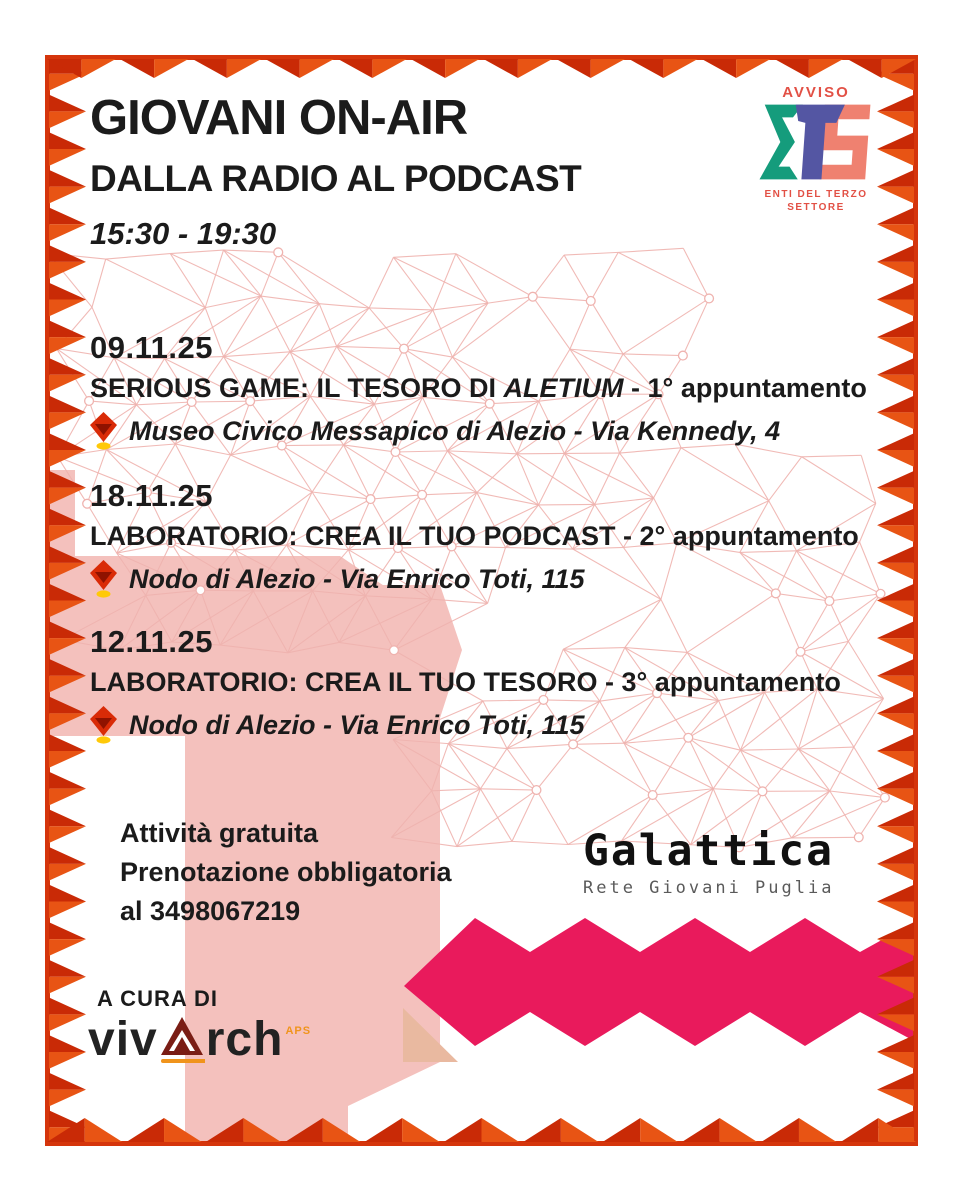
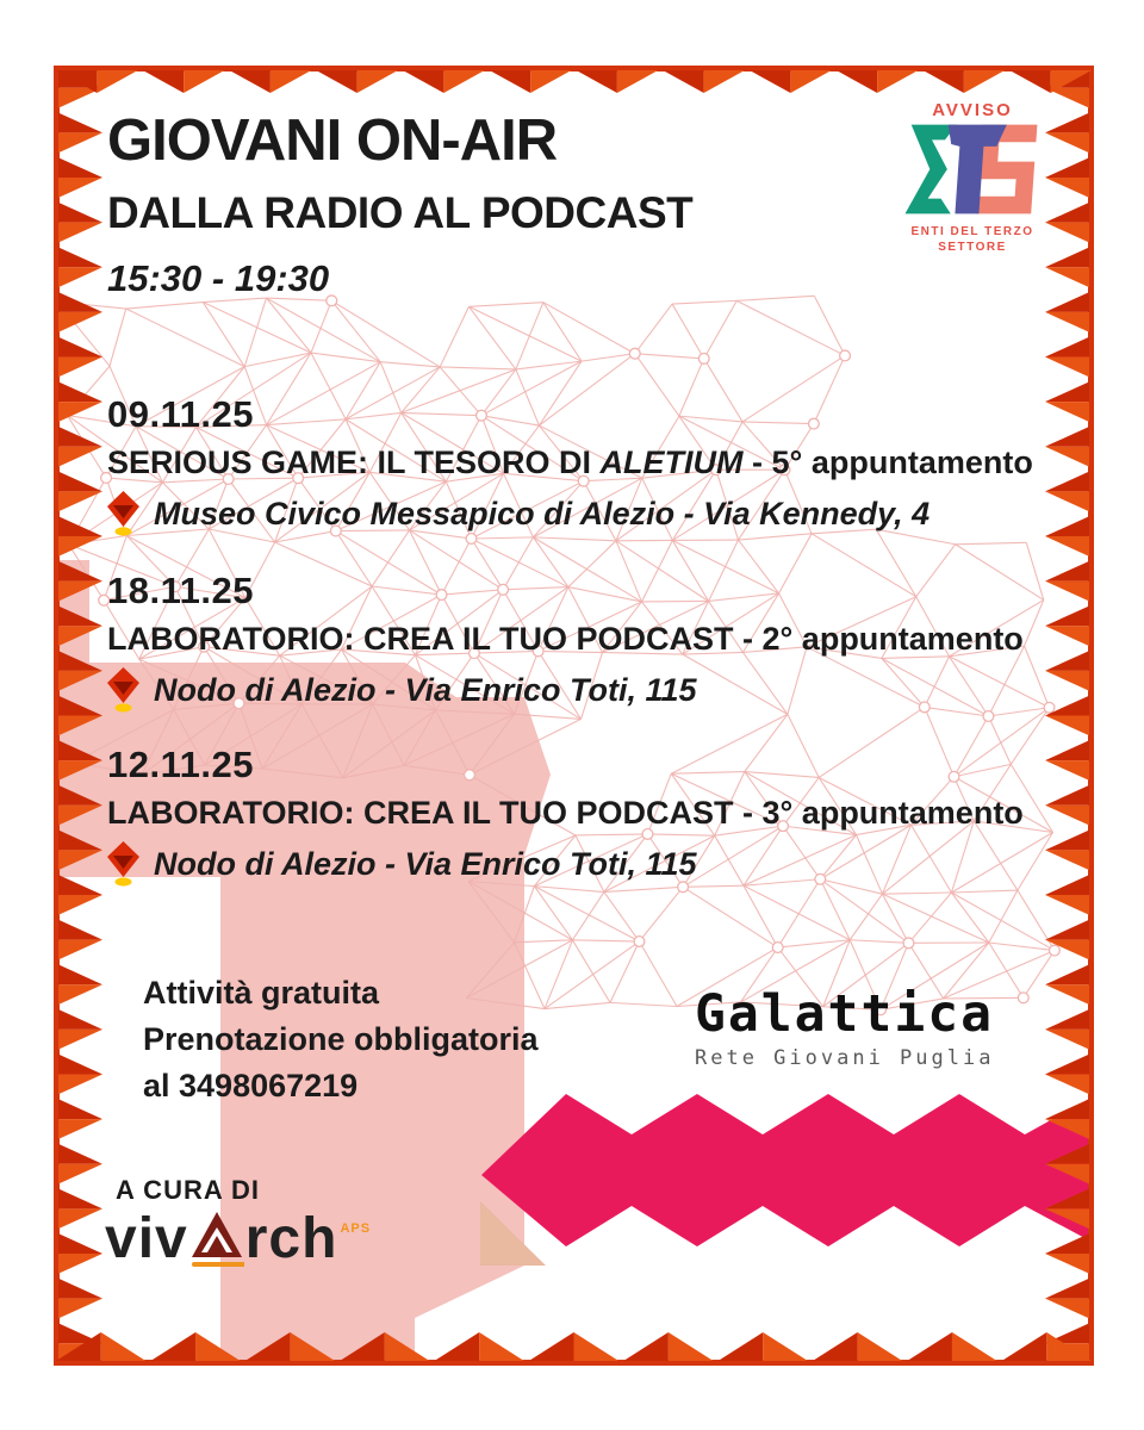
  GIOVANI ON-AIR
  DALLA RADIO AL PODCAST
  15:30 - 19:30
  AVVISO
  ENTI DEL TERZO
  SETTORE
  09.11.25
- SERIOUS GAME: IL TESORO DI ALETIUM - 1° appuntamento
+ SERIOUS GAME: IL TESORO DI ALETIUM - 5° appuntamento
  Museo Civico Messapico di Alezio - Via Kennedy, 4
  18.11.25
  LABORATORIO: CREA IL TUO PODCAST - 2° appuntamento
  Nodo di Alezio - Via Enrico Toti, 115
  12.11.25
- LABORATORIO: CREA IL TUO TESORO - 3° appuntamento
+ LABORATORIO: CREA IL TUO PODCAST - 3° appuntamento
  Nodo di Alezio - Via Enrico Toti, 115
  Attività gratuita
  Prenotazione obbligatoria
  al 3498067219
  Galattica
  Rete Giovani Puglia
  A CURA DI
  viv
  rch
  APS
